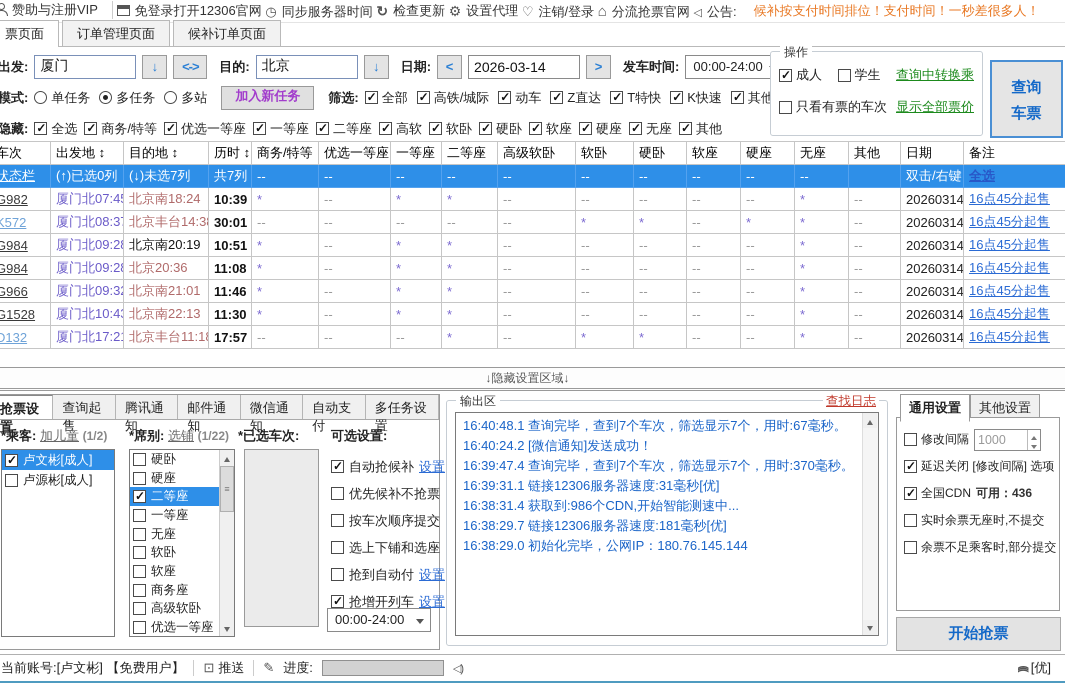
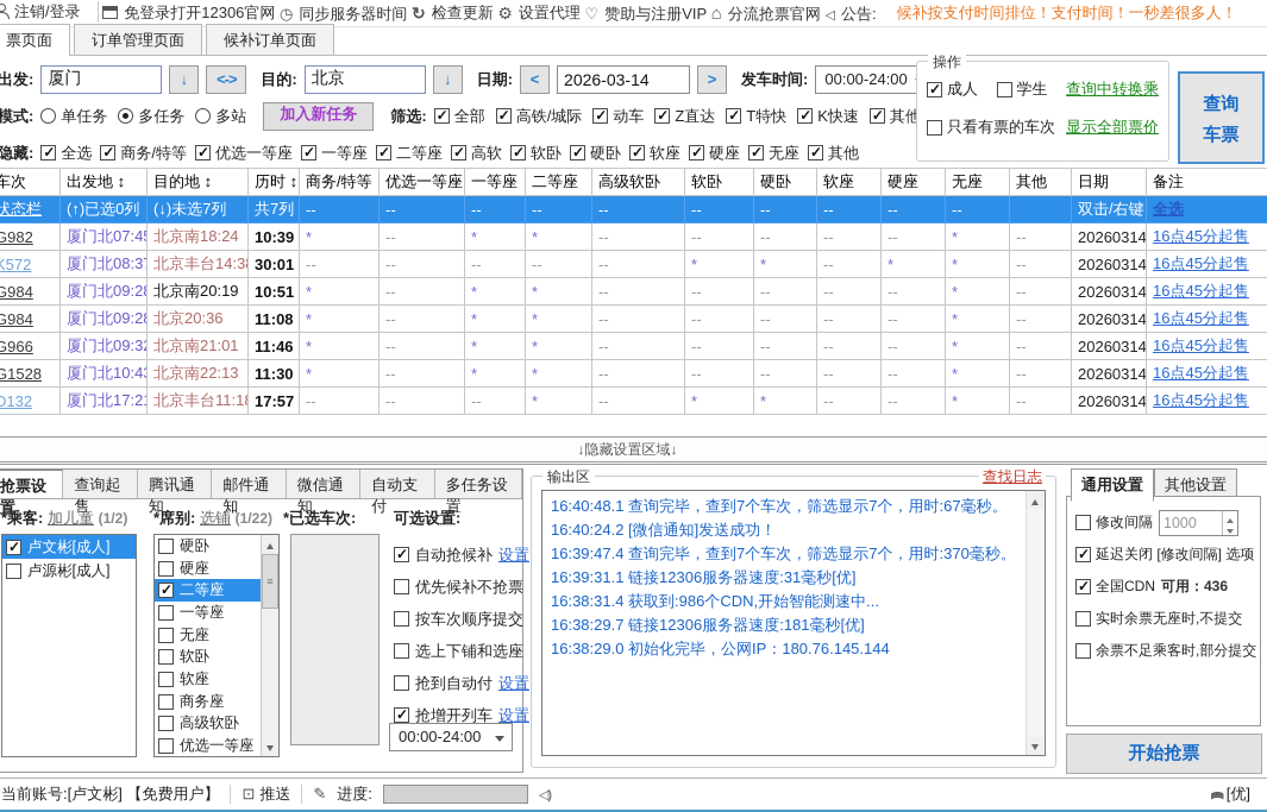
- 赞助与注册VIP
+ 注销/登录
  免登录打开12306官网
  同步服务器时间
  检查更新
  设置代理
- 注销/登录
+ 赞助与注册VIP
  分流抢票官网
  公告:
  候补按支付时间排位！支付时间！一秒差很多人！
  票页面
  订单管理页面
  候补订单页面
  出发:
  厦门
  ↓
  <->
  目的:
  北京
  ↓
  日期:
  <
  2026-03-14
  >
  发车时间:
  00:00-24:00
  模式:
  单任务
  多任务
  多站
  加入新任务
  筛选:
  全部
  高铁/城际
  动车
  Z直达
  T特快
  K快速
  其他
  隐藏:
  全选
  商务/特等
  优选一等座
  一等座
  二等座
  高软
  软卧
  硬卧
  软座
  硬座
  无座
  其他
  操作
  成人
  学生
  查询中转换乘
  只看有票的车次
  显示全部票价
  查询
  车票
  车次	出发地 ↕	目的地 ↕	历时 ↕	商务/特等	优选一等座	一等座	二等座	高级软卧	软卧	硬卧	软座	硬座	无座	其他	日期	备注
  状态栏	(↑)已选0列	(↓)未选7列	共7列	--	--	--	--	--	--	--	--	--	--		双击/右键	全选
  G982	厦门北07:4	北京南18:24	10:39	*	--	*	*	--	--	--	--	--	*	--	20260314	16点45分起售
  K572	厦门北08:3	北京丰台14:3	30:01	--	--	--	--	--	*	*	--	*	*	--	20260314	16点45分起售
  G984	厦门北09:2	北京南20:19	10:51	*	--	*	*	--	--	--	--	--	*	--	20260314	16点45分起售
  G984	厦门北09:2	北京20:36	11:08	*	--	*	*	--	--	--	--	--	*	--	20260314	16点45分起售
  G966	厦门北09:3	北京南21:01	11:46	*	--	*	*	--	--	--	--	--	*	--	20260314	16点45分起售
  G1528	厦门北10:4	北京南22:13	11:30	*	--	*	*	--	--	--	--	--	*	--	20260314	16点45分起售
  D132	厦门北17:2	北京丰台11:1	17:57	--	--	--	*	--	*	*	--	--	*	--	20260314	16点45分起售
  ↓隐藏设置区域↓
  抢票设置
  查询起售
  腾讯通知
  邮件通知
  微信通知
  自动支付
  多任务设置
  *乘客: 加儿童 (1/2)
  *席别: 选铺 (1/22)
  *已选车次:
  可选设置:
  卢文彬[成人]
  卢源彬[成人]
  硬卧
  硬座
  二等座
  一等座
  无座
  软卧
  软座
  商务座
  高级软卧
  优选一等座
  ≡
  自动抢候补
  设置
  优先候补不抢票
  按车次顺序提交
  选上下铺和选座
  抢到自动付
  设置
  抢增开列车
  设置
  00:00-24:00
  输出区
  查找日志
  16:40:48.1 查询完毕，查到7个车次，筛选显示7个，用时:67毫秒。
  16:40:24.2 [微信通知]发送成功！
  16:39:47.4 查询完毕，查到7个车次，筛选显示7个，用时:370毫秒。
  16:39:31.1 链接12306服务器速度:31毫秒[优]
  16:38:31.4 获取到:986个CDN,开始智能测速中...
  16:38:29.7 链接12306服务器速度:181毫秒[优]
  16:38:29.0 初始化完毕，公网IP：180.76.145.144
  通用设置
  其他设置
  修改间隔
  1000
  延迟关闭 [修改间隔] 选项
  全国CDN
  可用：436
  实时余票无座时,不提交
  余票不足乘客时,部分提交
  开始抢票
  当前账号:[卢文彬] 【免费用户】
  推送
  进度:
  [优]
